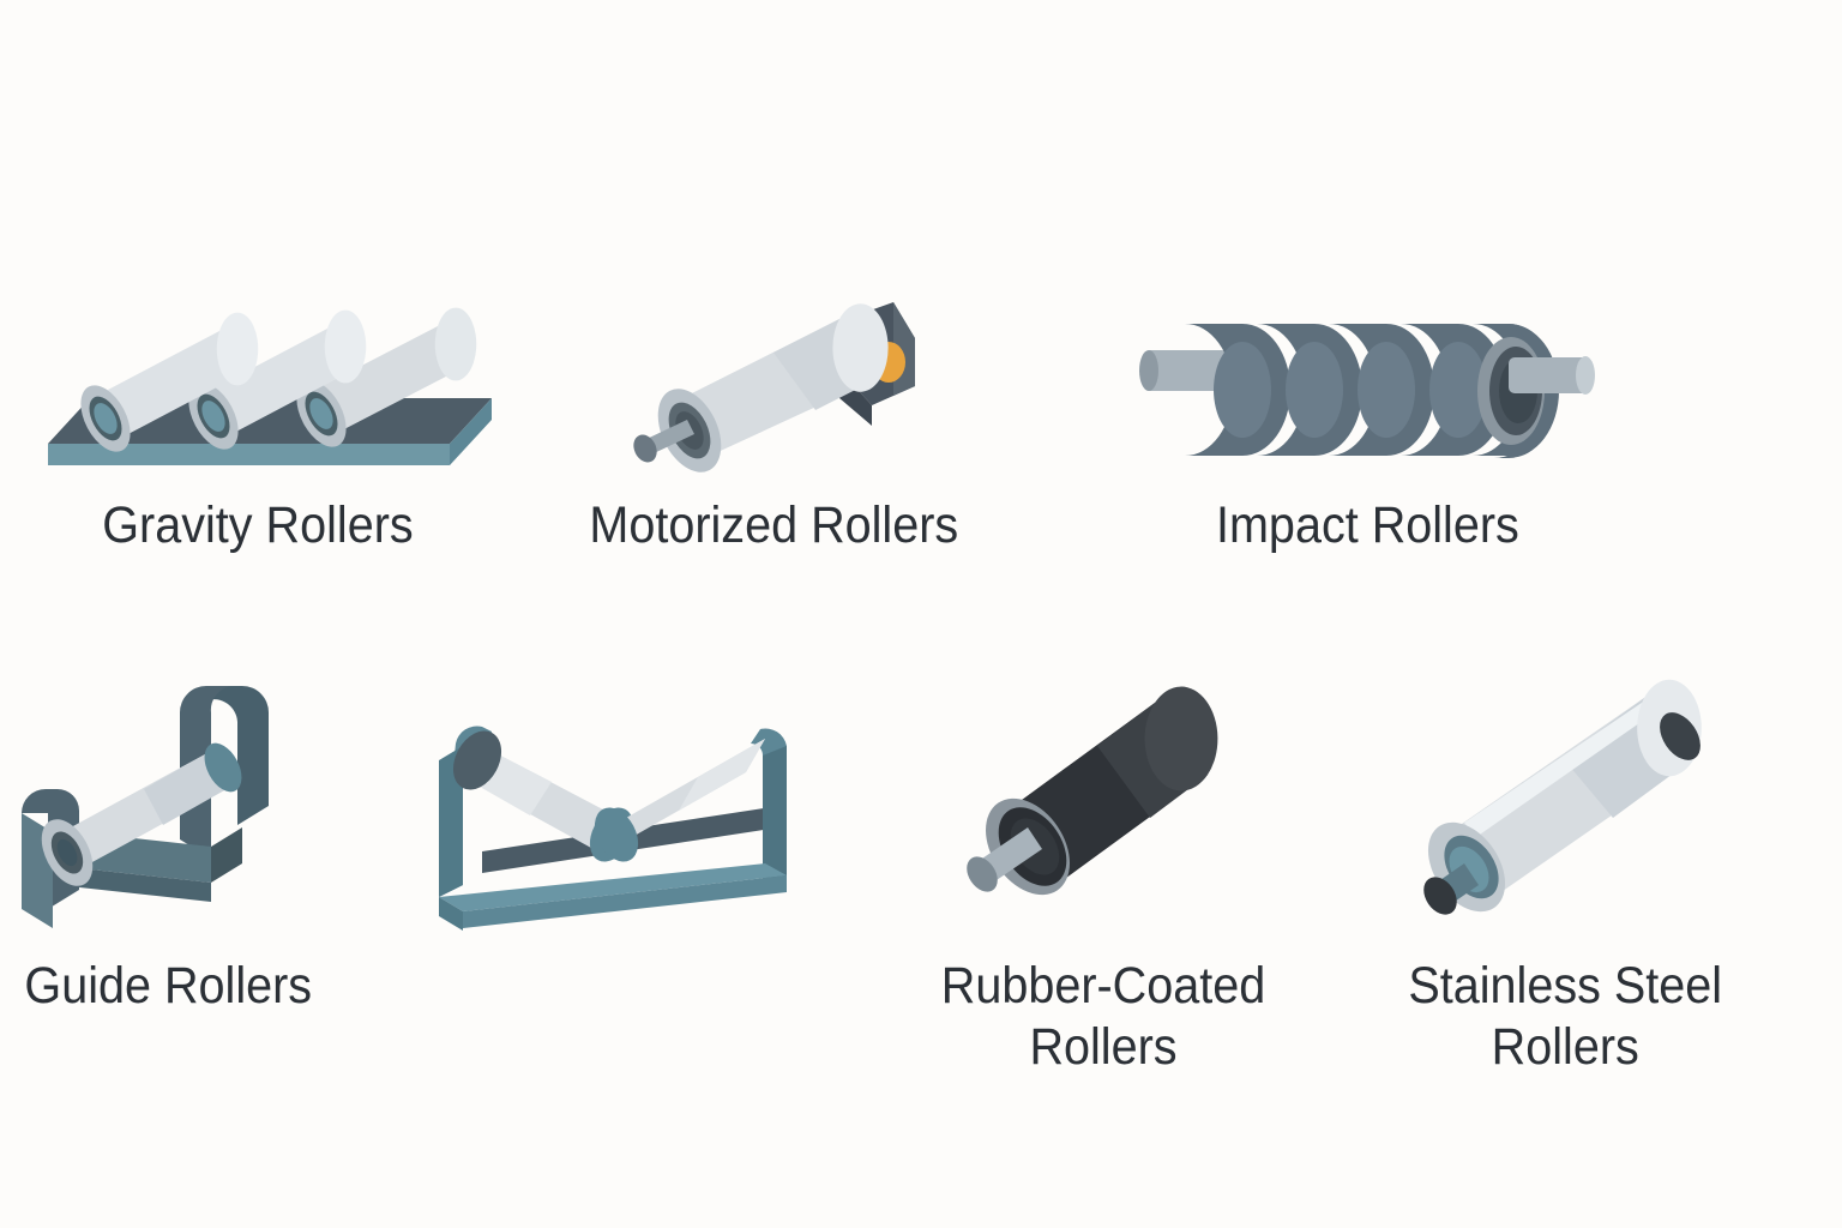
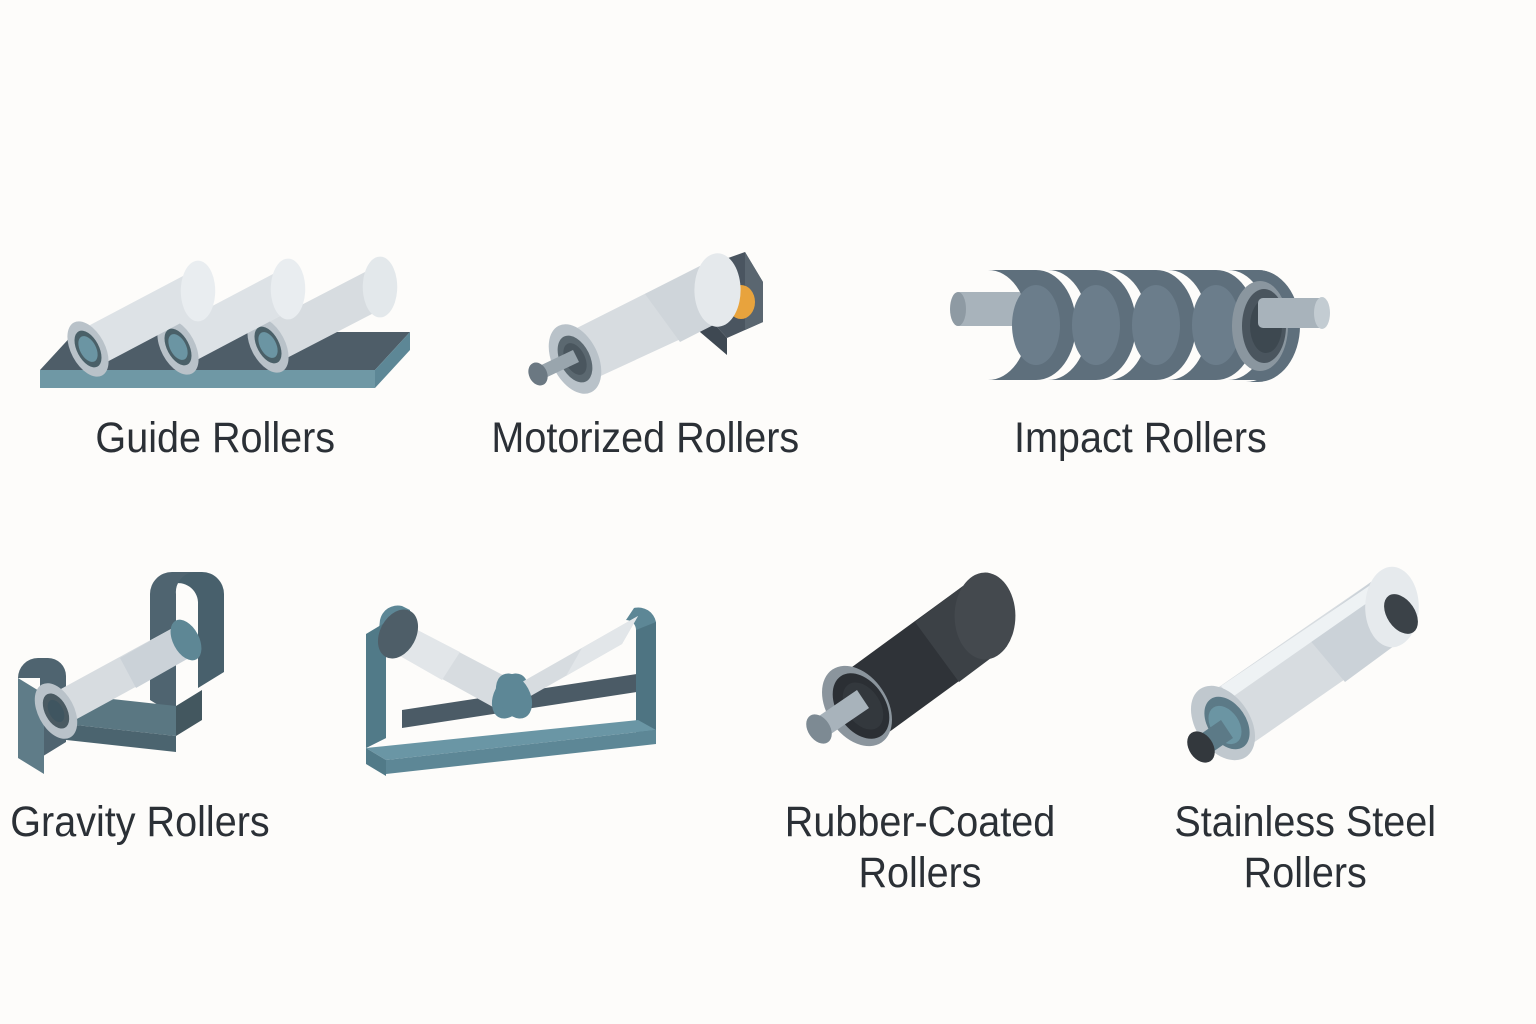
- Gravity Rollers
+ Guide Rollers
  Motorized Rollers
  Impact Rollers
- Guide Rollers
+ Gravity Rollers
  Rubber-Coated
  Rollers
  Stainless Steel
  Rollers
